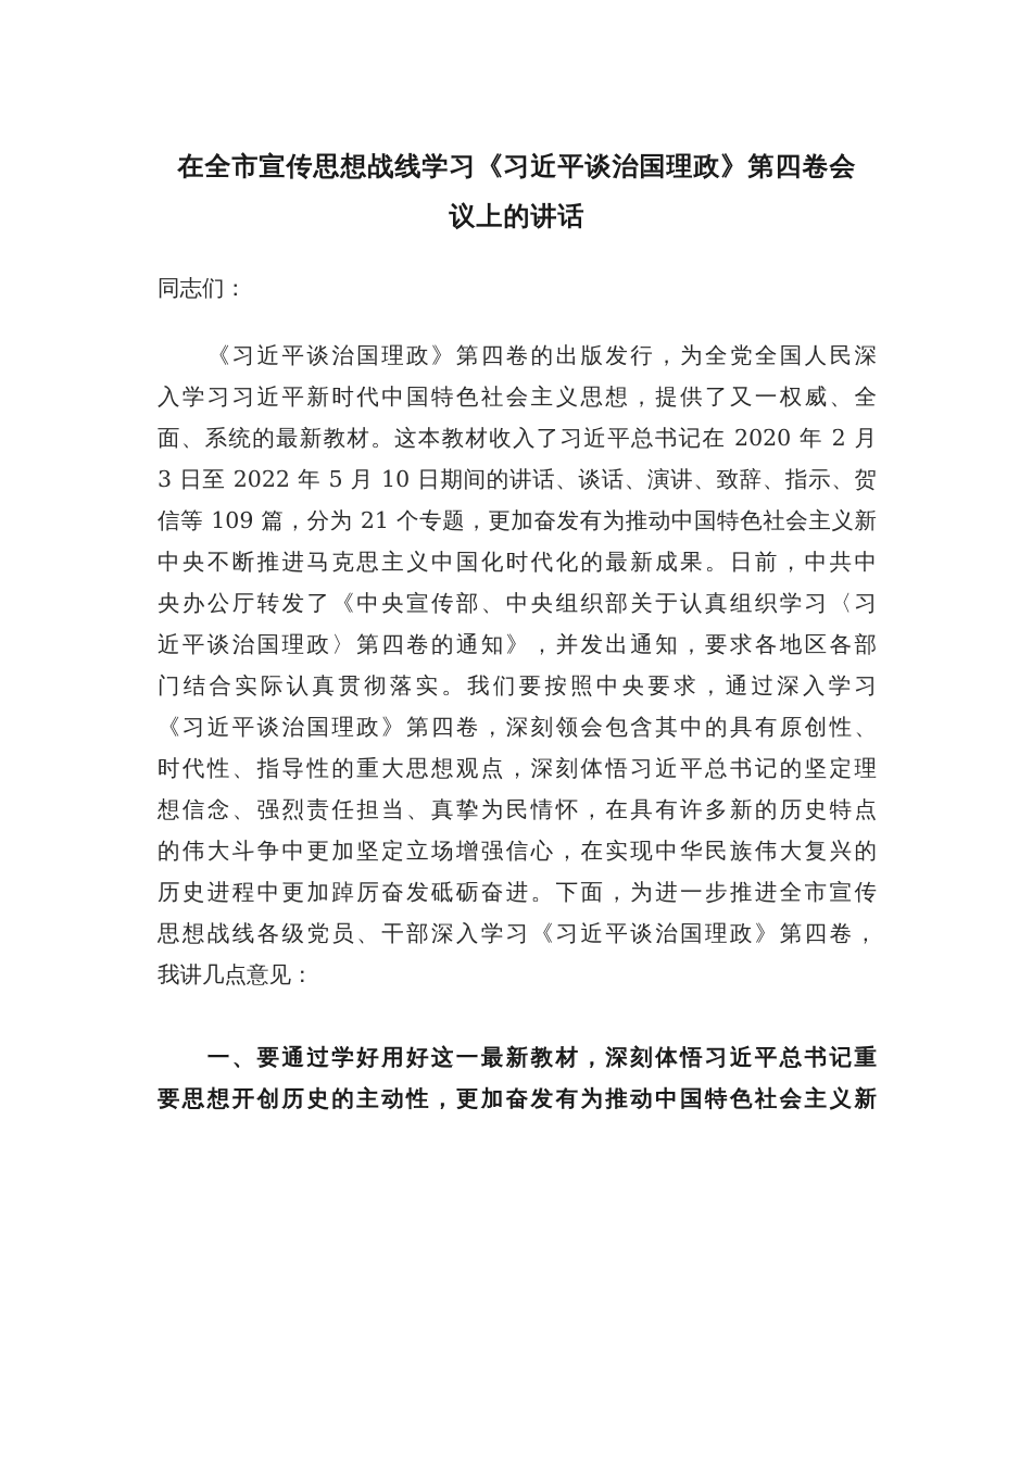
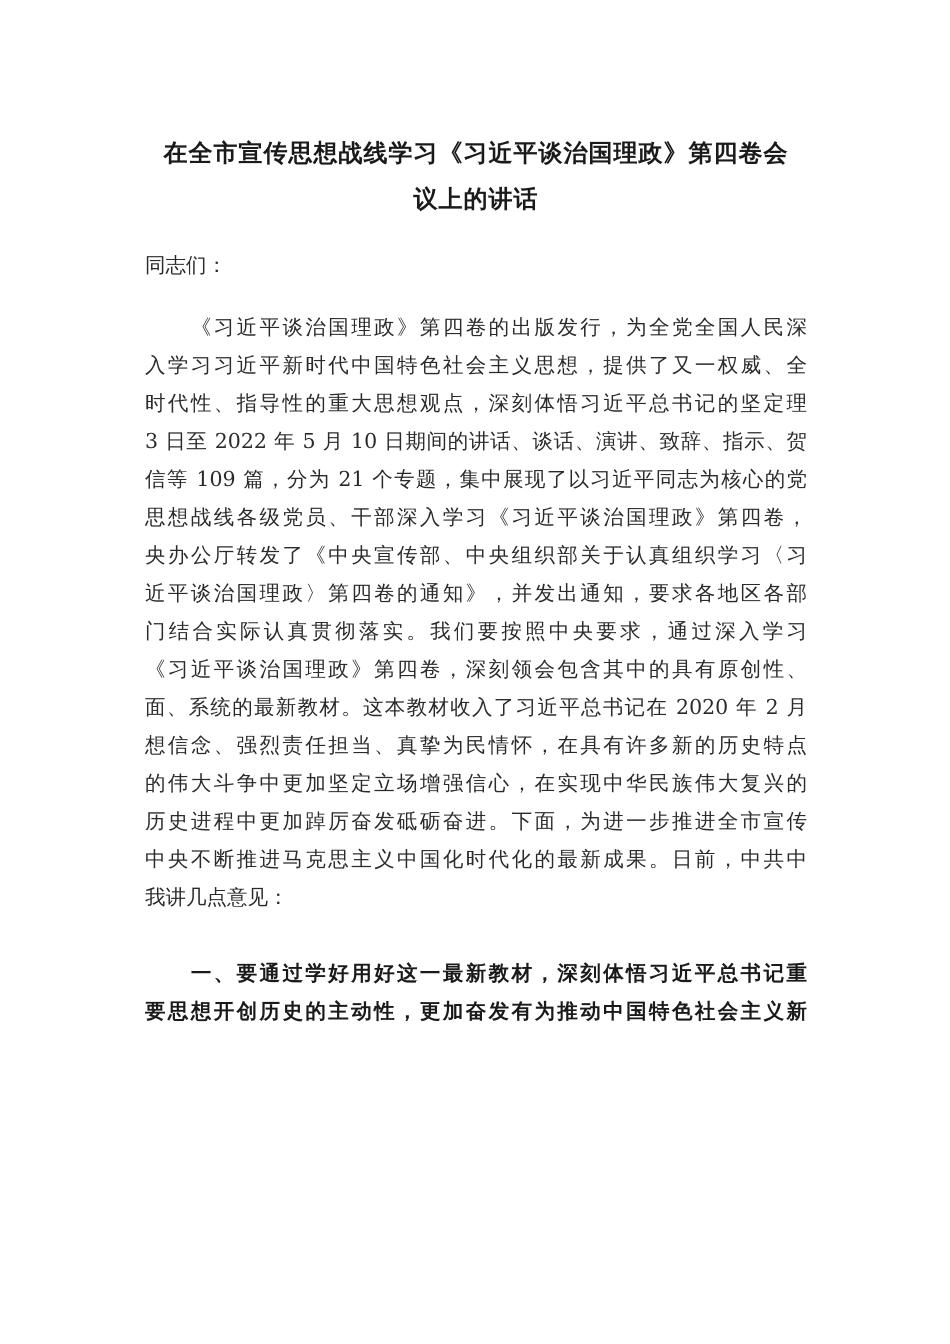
  在全市宣传思想战线学习《习近平谈治国理政》第四卷会
  议上的讲话
  同志们：
  《习近平谈治国理政》第四卷的出版发行，为全党全国人民深
  入学习习近平新时代中国特色社会主义思想，提供了又一权威、全
- 面、系统的最新教材。这本教材收入了习近平总书记在 2020 年 2 月
+ 时代性、指导性的重大思想观点，深刻体悟习近平总书记的坚定理
  3 日至 2022 年 5 月 10 日期间的讲话、谈话、演讲、致辞、指示、贺
- 信等 109 篇，分为 21 个专题，更加奋发有为推动中国特色社会主义新
+ 信等 109 篇，分为 21 个专题，集中展现了以习近平同志为核心的党
- 中央不断推进马克思主义中国化时代化的最新成果。日前，中共中
+ 思想战线各级党员、干部深入学习《习近平谈治国理政》第四卷，
  央办公厅转发了《中央宣传部、中央组织部关于认真组织学习〈习
  近平谈治国理政〉第四卷的通知》，并发出通知，要求各地区各部
  门结合实际认真贯彻落实。我们要按照中央要求，通过深入学习
  《习近平谈治国理政》第四卷，深刻领会包含其中的具有原创性、
- 时代性、指导性的重大思想观点，深刻体悟习近平总书记的坚定理
+ 面、系统的最新教材。这本教材收入了习近平总书记在 2020 年 2 月
  想信念、强烈责任担当、真挚为民情怀，在具有许多新的历史特点
  的伟大斗争中更加坚定立场增强信心，在实现中华民族伟大复兴的
  历史进程中更加踔厉奋发砥砺奋进。下面，为进一步推进全市宣传
- 思想战线各级党员、干部深入学习《习近平谈治国理政》第四卷，
+ 中央不断推进马克思主义中国化时代化的最新成果。日前，中共中
  我讲几点意见：
  一、要通过学好用好这一最新教材，深刻体悟习近平总书记重
  要思想开创历史的主动性，更加奋发有为推动中国特色社会主义新
